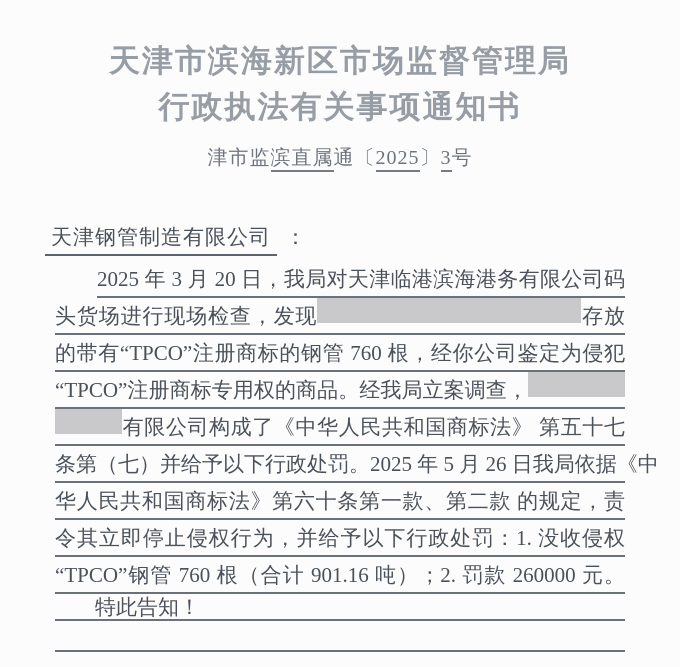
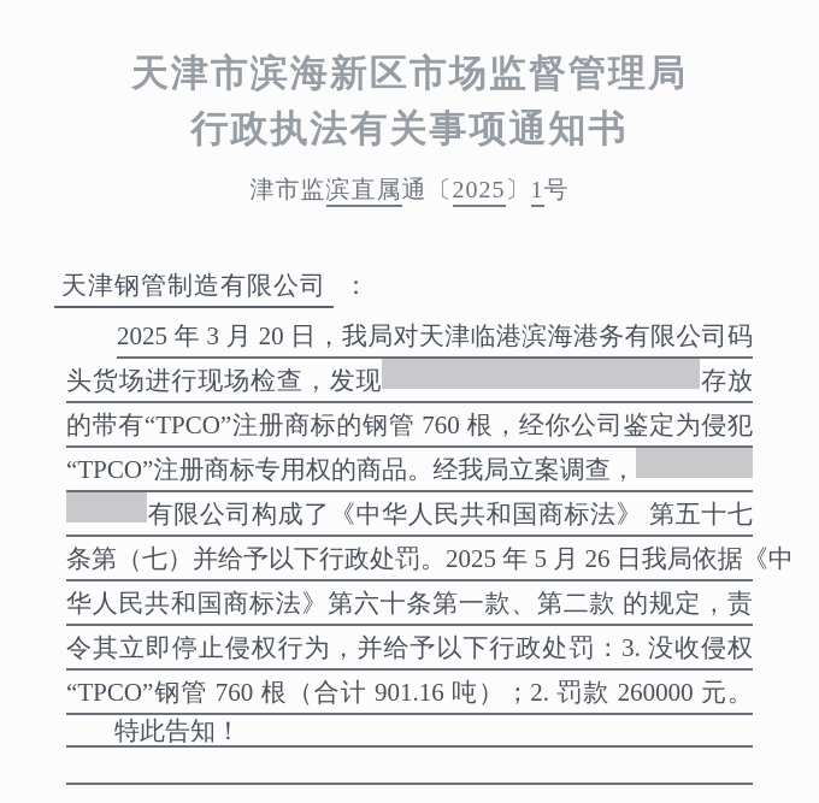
  天津市滨海新区市场监督管理局
  行政执法有关事项通知书
- 津市监滨直属通〔2025〕3号
+ 津市监滨直属通〔2025〕1号
  天津钢管制造有限公司 ：
  2025 年 3 月 20 日，我局对天津临港滨海港务有限公司码
  头货场进行现场检查，发现 存放
  的带有“TPCO”注册商标的钢管 760 根，经你公司鉴定为侵犯
  “TPCO”注册商标专用权的商品。经我局立案调查，
  有限公司构成了《中华人民共和国商标法》 第五十七
  条第（七）并给予以下行政处罚。2025 年 5 月 26 日我局依据《中
  华人民共和国商标法》第六十条第一款、第二款 的规定，责
- 令其立即停止侵权行为，并给予以下行政处罚：1. 没收侵权
+ 令其立即停止侵权行为，并给予以下行政处罚：3. 没收侵权
  “TPCO”钢管 760 根（合计 901.16 吨）；2. 罚款 260000 元。
  特此告知！
